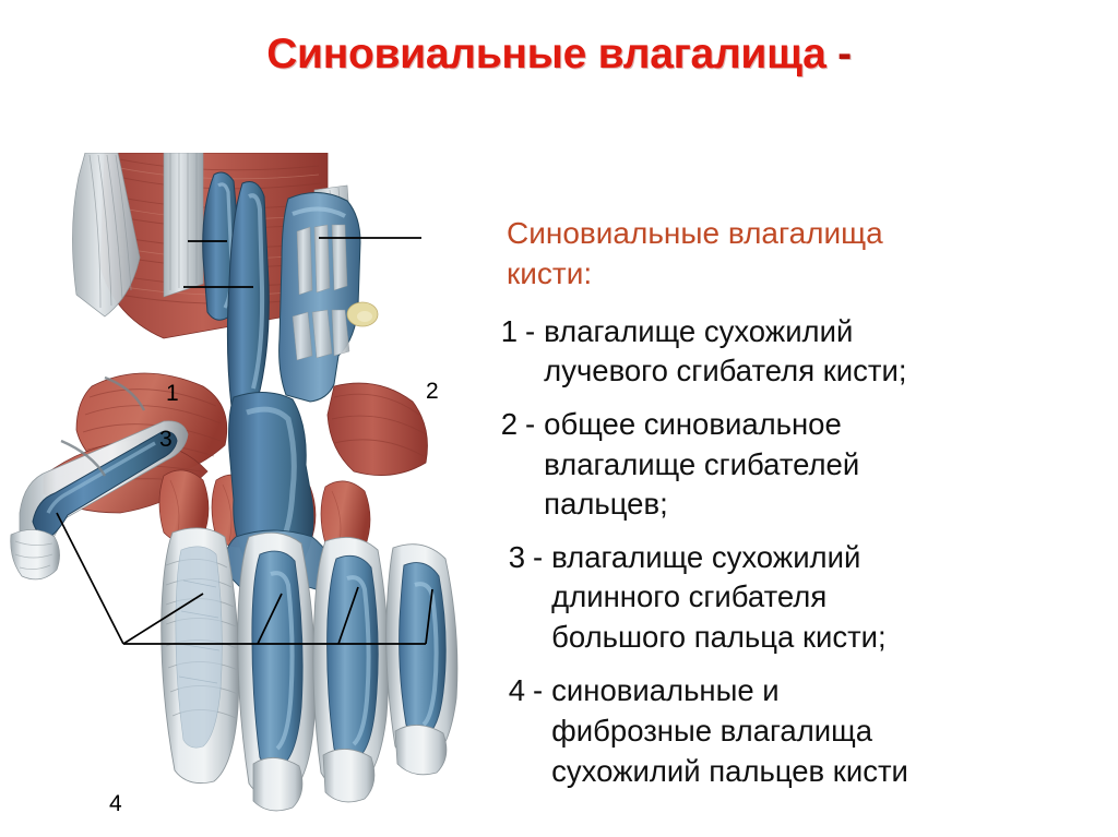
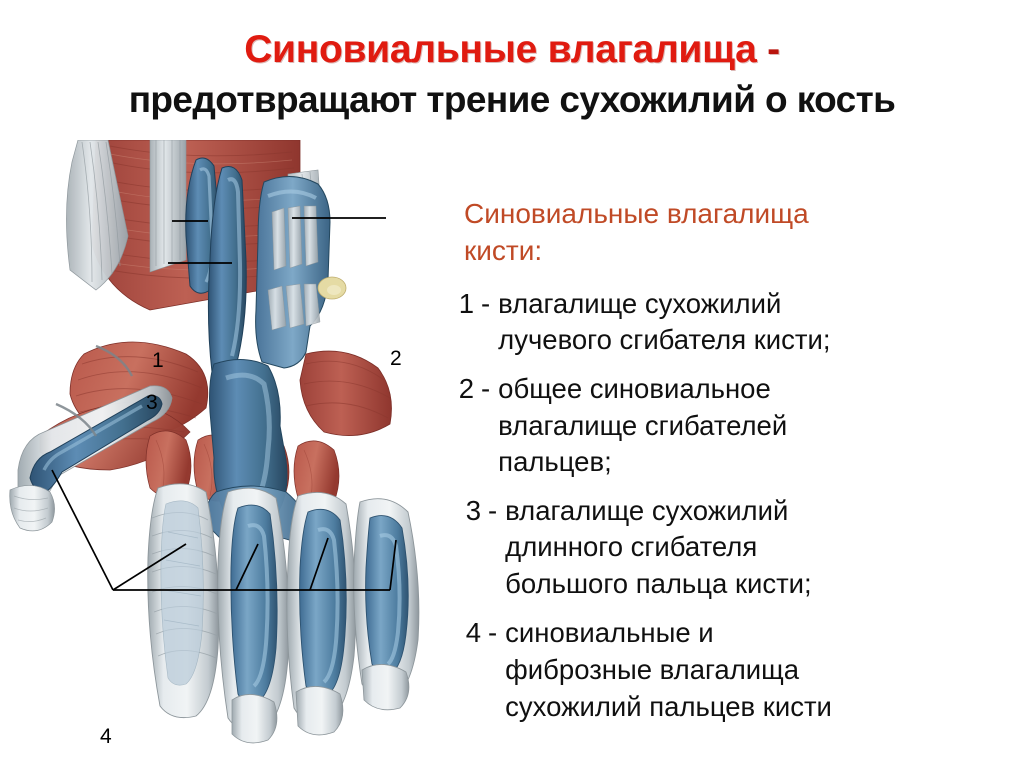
  Синовиальные влагалища -
+ предотвращают трение сухожилий о кость
  1
  2
  3
  4
  Синовиальные влагалища
  кисти:
  1
  -
  влагалище сухожилий
  лучевого сгибателя кисти;
  2
  -
  общее синовиальное
  влагалище сгибателей
  пальцев;
  3
  -
  влагалище сухожилий
  длинного сгибателя
  большого пальца кисти;
  4
  -
  синовиальные и
  фиброзные влагалища
  сухожилий пальцев кисти
